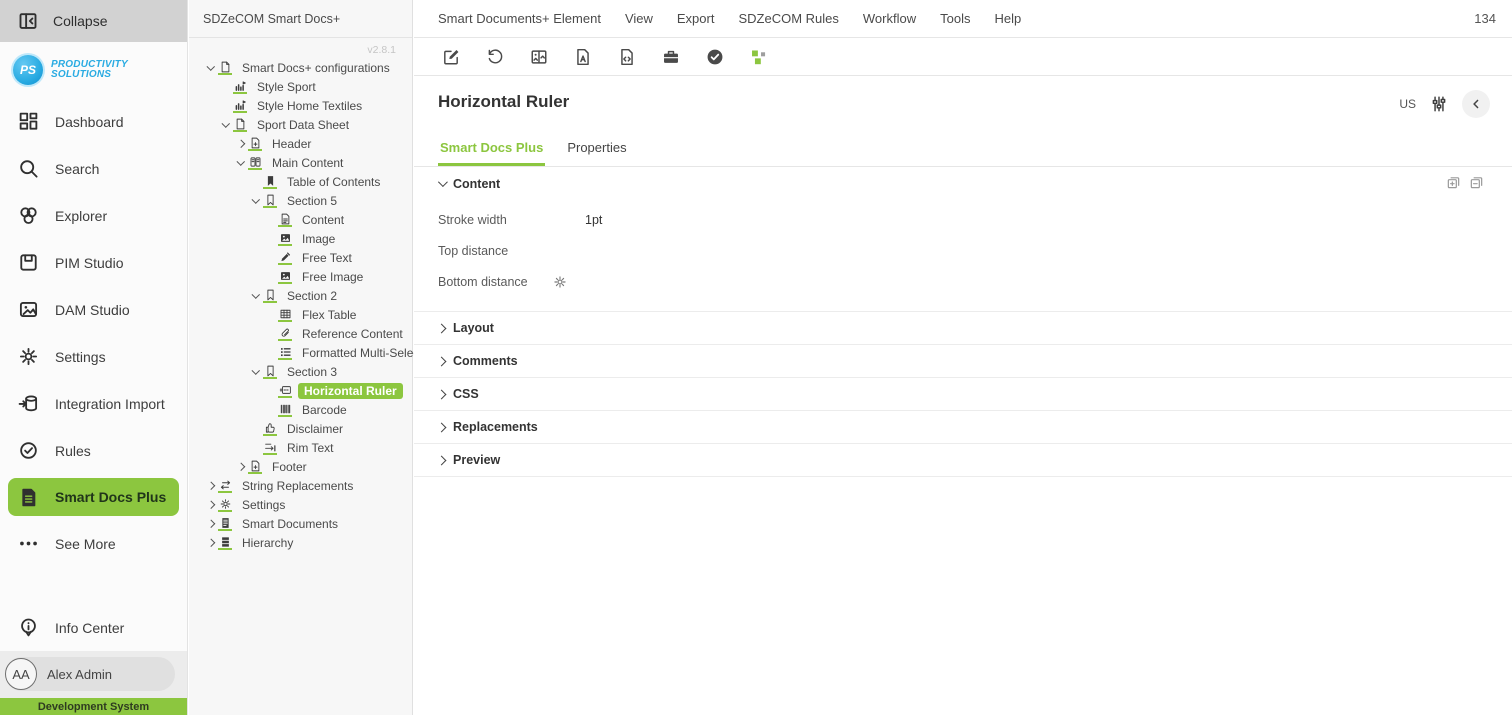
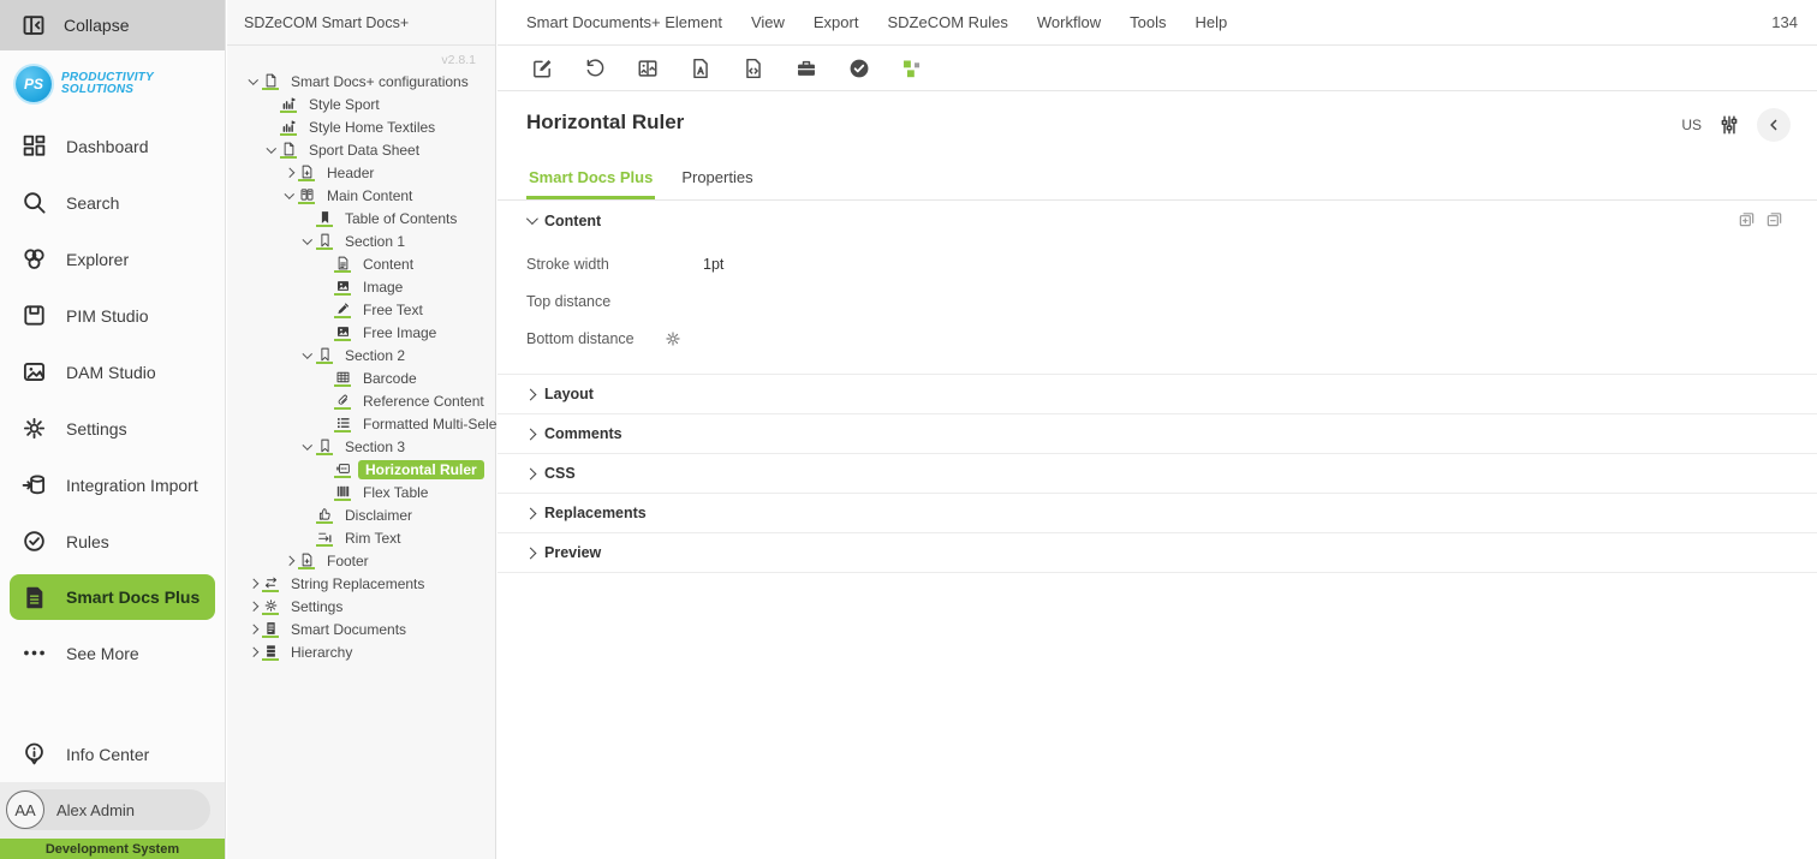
  Collapse
  PS
  PRODUCTIVITY
  SOLUTIONS
  Dashboard
  Search
  Explorer
  PIM Studio
  DAM Studio
  Settings
  Integration Import
  Rules
  Smart Docs Plus
  See More
  Info Center
  AA
  Alex Admin
  Development System
  SDZeCOM Smart Docs+
  v2.8.1
  Smart Docs+ configurations
  Style Sport
  Style Home Textiles
  Sport Data Sheet
  Header
  Main Content
  Table of Contents
- Section 5
+ Section 1
  Content
  Image
  Free Text
  Free Image
  Section 2
- Flex Table
+ Barcode
  Reference Content
  Formatted Multi-Sele
  Section 3
  Horizontal Ruler
- Barcode
+ Flex Table
  Disclaimer
  Rim Text
  Footer
  String Replacements
  Settings
  Smart Documents
  Hierarchy
  Smart Documents+ Element
  View
  Export
  SDZeCOM Rules
  Workflow
  Tools
  Help
  134
  Horizontal Ruler
  US
  Smart Docs Plus
  Properties
  Content
  Stroke width
  1pt
  Top distance
  Bottom distance
  Layout
  Comments
  CSS
  Replacements
  Preview
